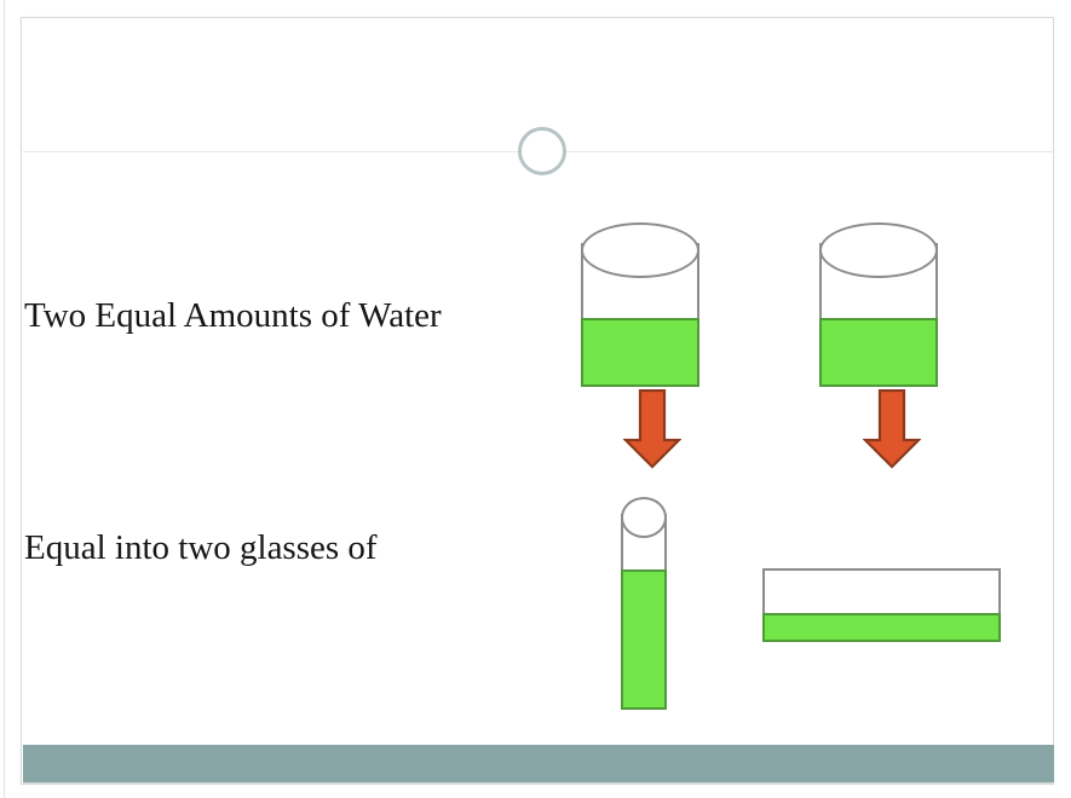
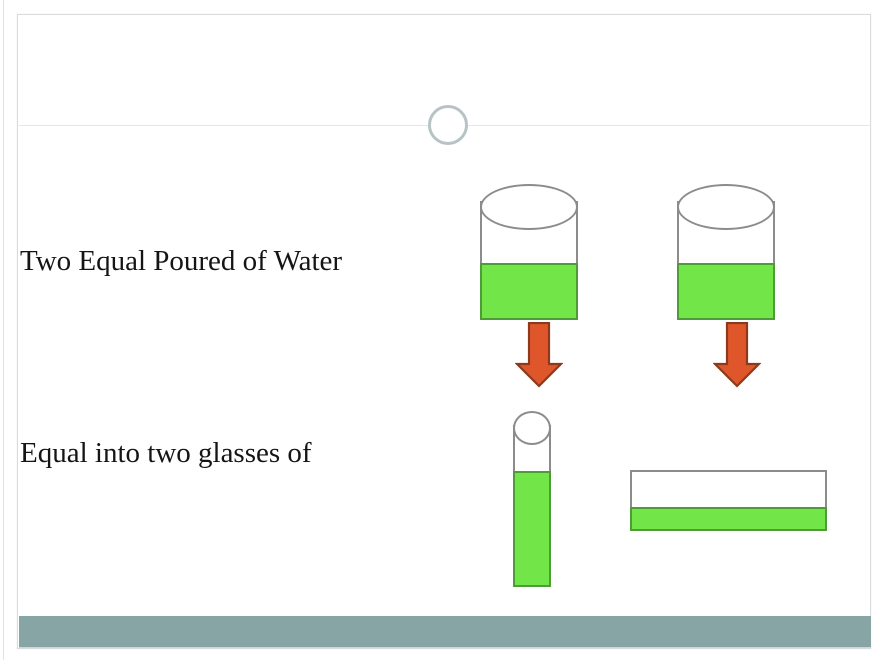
- Two Equal Amounts of Water
+ Two Equal Poured of Water
  Equal into two glasses of
